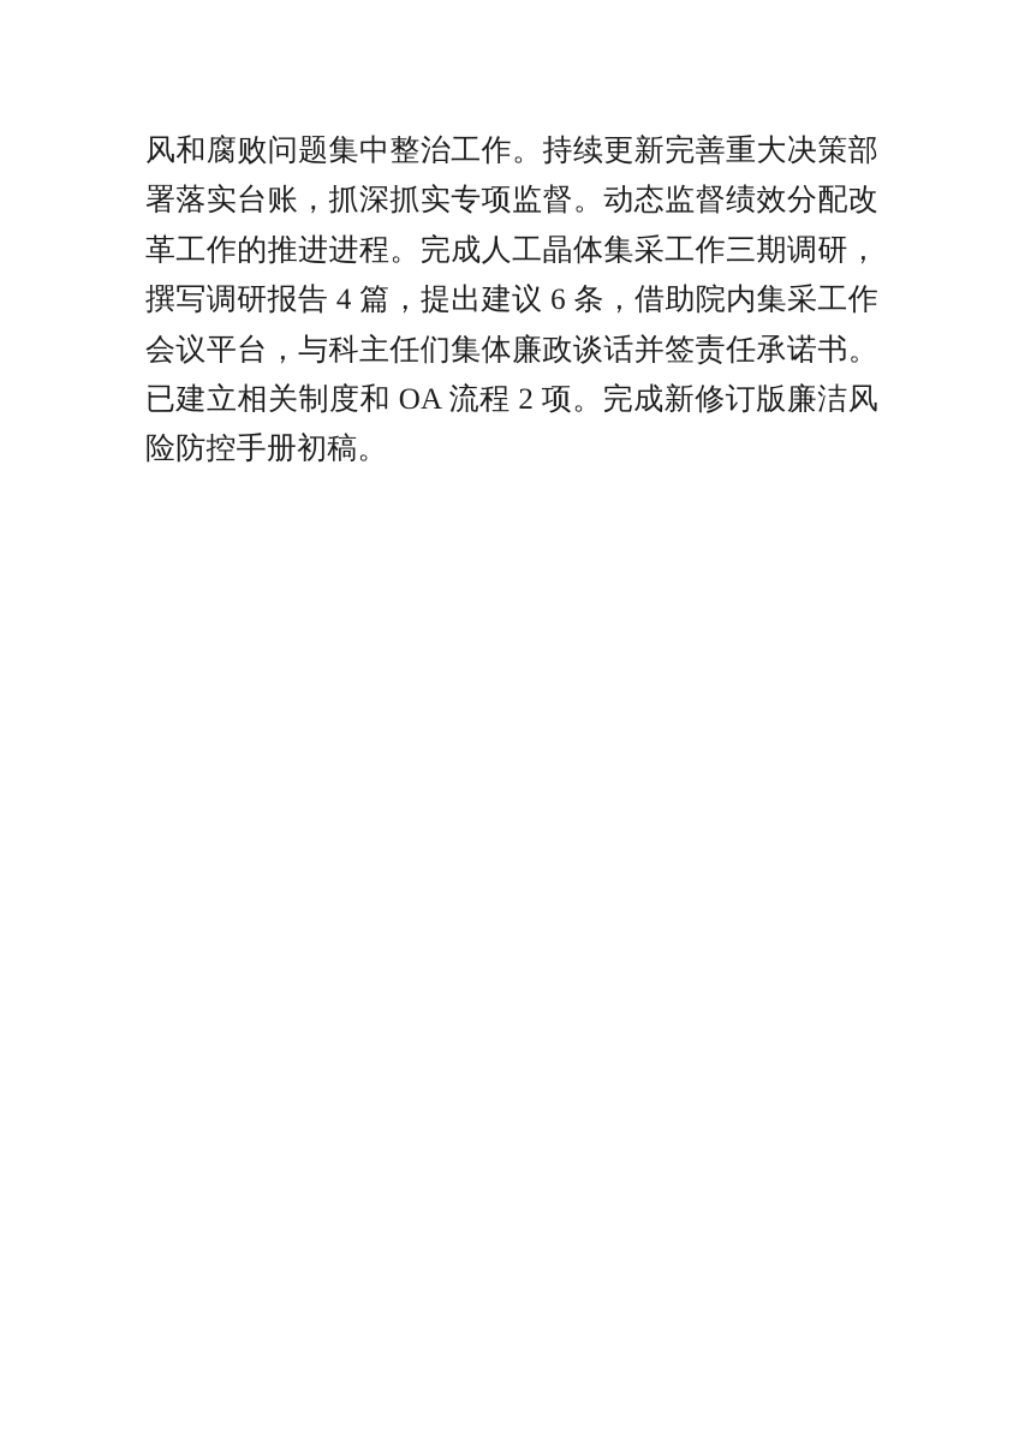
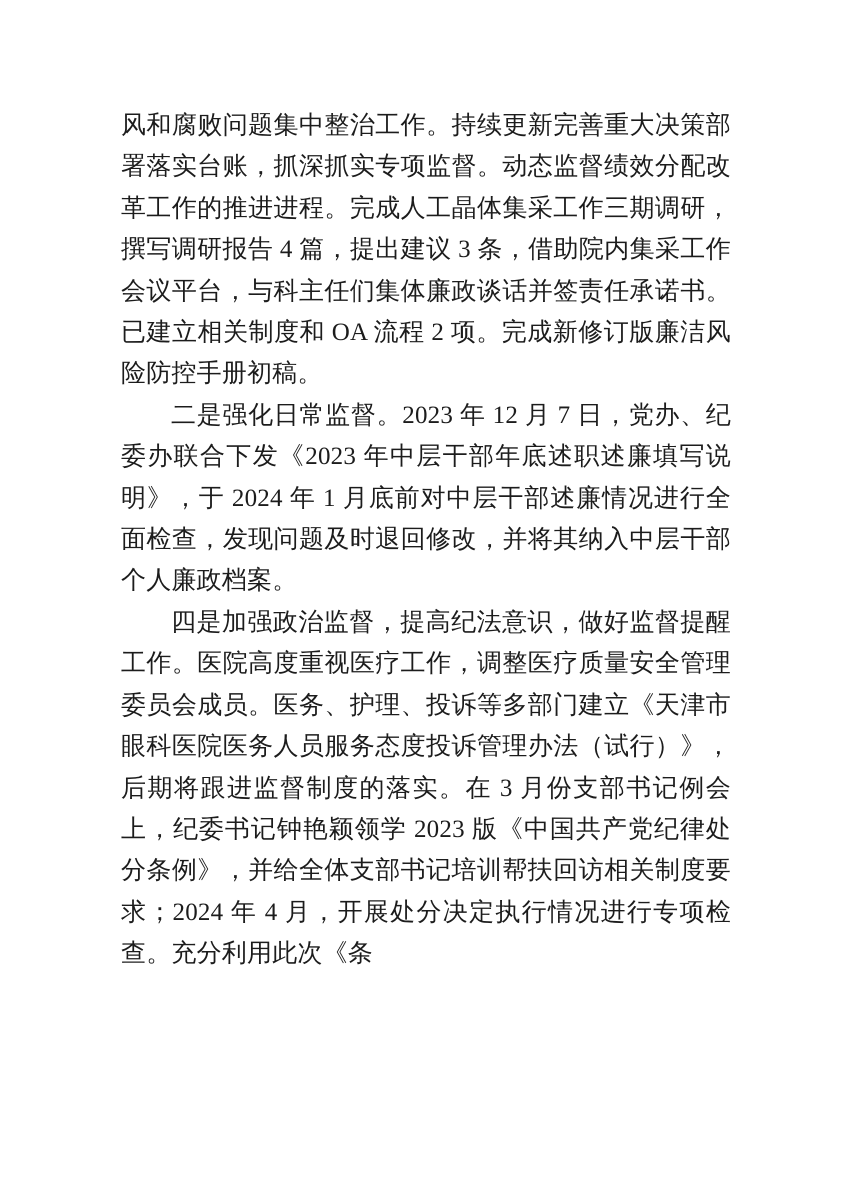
- 风和腐败问题集中整治工作。持续更新完善重大决策部署落实台账，抓深抓实专项监督。动态监督绩效分配改革工作的推进进程。完成人工晶体集采工作三期调研，撰写调研报告 4 篇，提出建议 6 条，借助院内集采工作会议平台，与科主任们集体廉政谈话并签责任承诺书。已建立相关制度和 OA 流程 2 项。完成新修订版廉洁风险防控手册初稿。
+ 风和腐败问题集中整治工作。持续更新完善重大决策部署落实台账，抓深抓实专项监督。动态监督绩效分配改革工作的推进进程。完成人工晶体集采工作三期调研，撰写调研报告 4 篇，提出建议 3 条，借助院内集采工作会议平台，与科主任们集体廉政谈话并签责任承诺书。已建立相关制度和 OA 流程 2 项。完成新修订版廉洁风险防控手册初稿。
+ 二是强化日常监督。2023 年 12 月 7 日，党办、纪委办联合下发《2023 年中层干部年底述职述廉填写说明》，于 2024 年 1 月底前对中层干部述廉情况进行全面检查，发现问题及时退回修改，并将其纳入中层干部个人廉政档案。
+ 四是加强政治监督，提高纪法意识，做好监督提醒工作。医院高度重视医疗工作，调整医疗质量安全管理委员会成员。医务、护理、投诉等多部门建立《天津市眼科医院医务人员服务态度投诉管理办法（试行）》，后期将跟进监督制度的落实。在 3 月份支部书记例会上，纪委书记钟艳颖领学 2023 版《中国共产党纪律处分条例》，并给全体支部书记培训帮扶回访相关制度要求；2024 年 4 月，开展处分决定执行情况进行专项检查。充分利用此次《条
